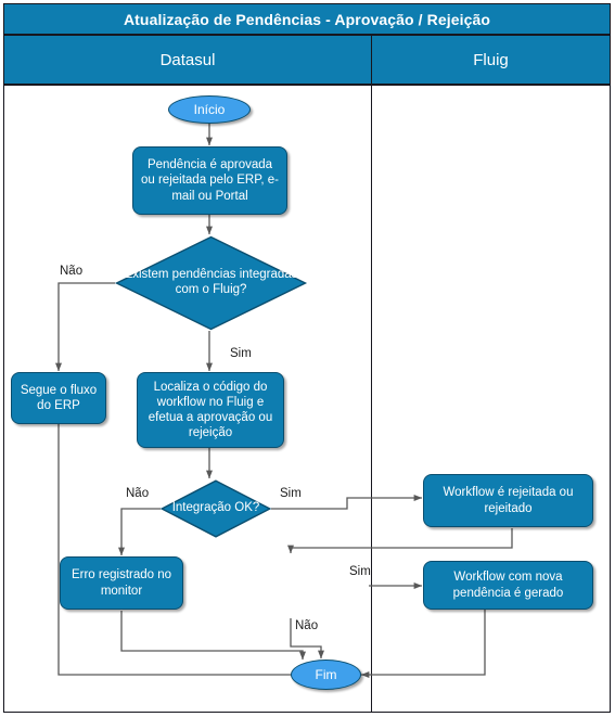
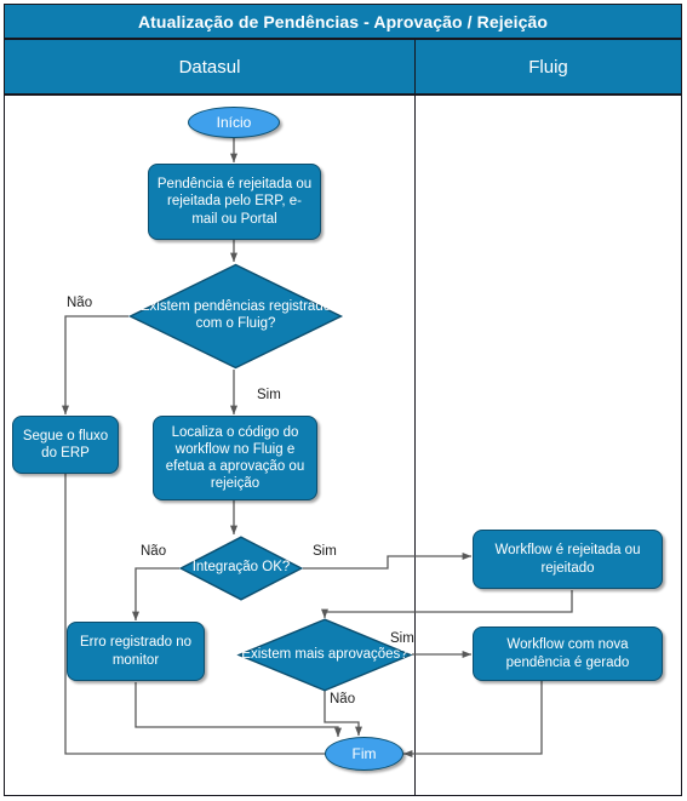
  Atualização de Pendências - Aprovação / Rejeição
  Datasul
  Fluig
  Início
- Pendência é aprovada ou rejeitada pelo ERP, e-mail ou Portal
+ Pendência é rejeitada ou rejeitada pelo ERP, e-mail ou Portal
- Existem pendências integradas com o Fluig?
+ Existem pendências registrado com o Fluig?
  Segue o fluxo do ERP
  Localiza o código do workflow no Fluig e efetua a aprovação ou rejeição
  Integração OK?
  Workflow é rejeitada ou rejeitado
  Erro registrado no monitor
+ Existem mais aprovações?
  Workflow com nova pendência é gerado
  Fim
  Não
  Sim
  Não
  Sim
  Sim
  Não
